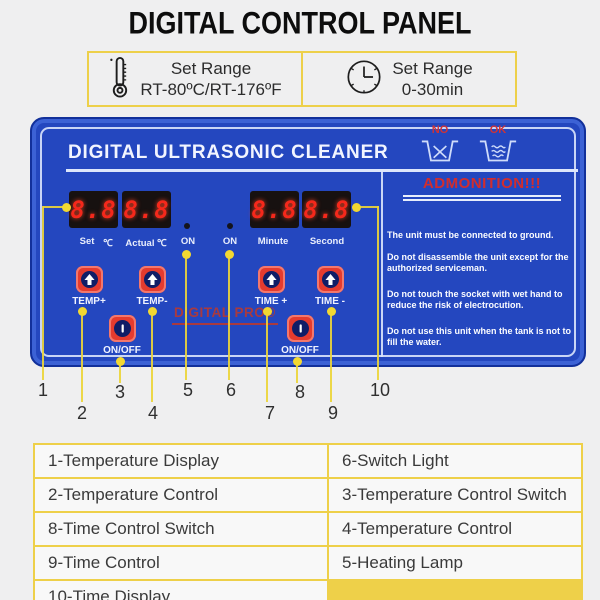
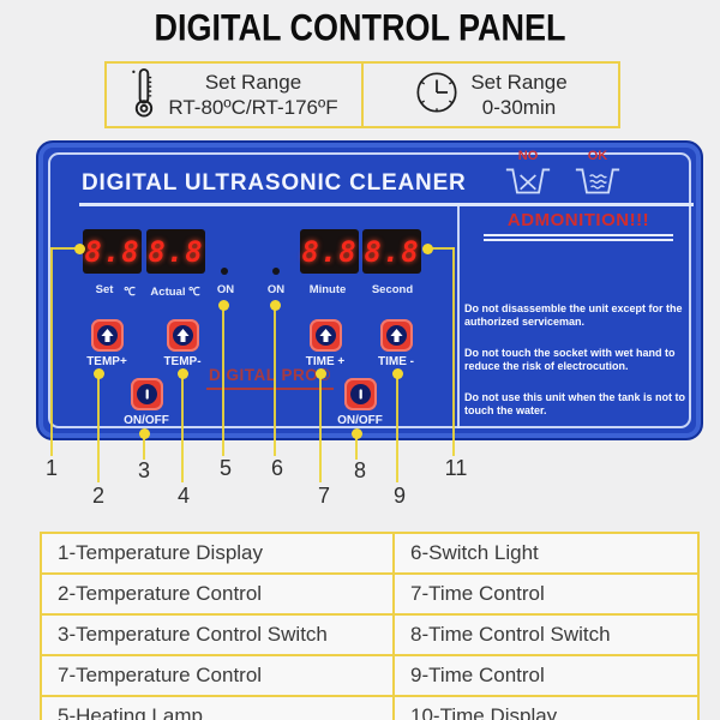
  DIGITAL CONTROL PANEL
  Set Range
  RT-80ºC/RT-176ºF
  Set Range
  0-30min
  DIGITAL ULTRASONIC CLEANER
  NO
  OK
  8.8
  8.8
  8.8
  8.8
  Set
  ℃
  Actual ℃
  ON
  ON
  Minute
  Second
  TEMP+
  TEMP-
  TIME +
  TIME -
  ON/OFF
  ON/OFF
  DGITAL PRO
  ADMONITION!!!
- The unit must be connected to ground.
  Do not disassemble the unit except for the authorized serviceman.
  Do not touch the socket with wet hand to reduce the risk of electrocution.
- Do not use this unit when the tank is not to fill the water.
+ Do not use this unit when the tank is not to touch the water.
  1
  2
  3
  4
  5
  6
  7
  8
  9
- 10
+ 11
  1-Temperature Display
  6-Switch Light
  2-Temperature Control
+ 7-Time Control
  3-Temperature Control Switch
  8-Time Control Switch
- 4-Temperature Control
+ 7-Temperature Control
  9-Time Control
  5-Heating Lamp
  10-Time Display
